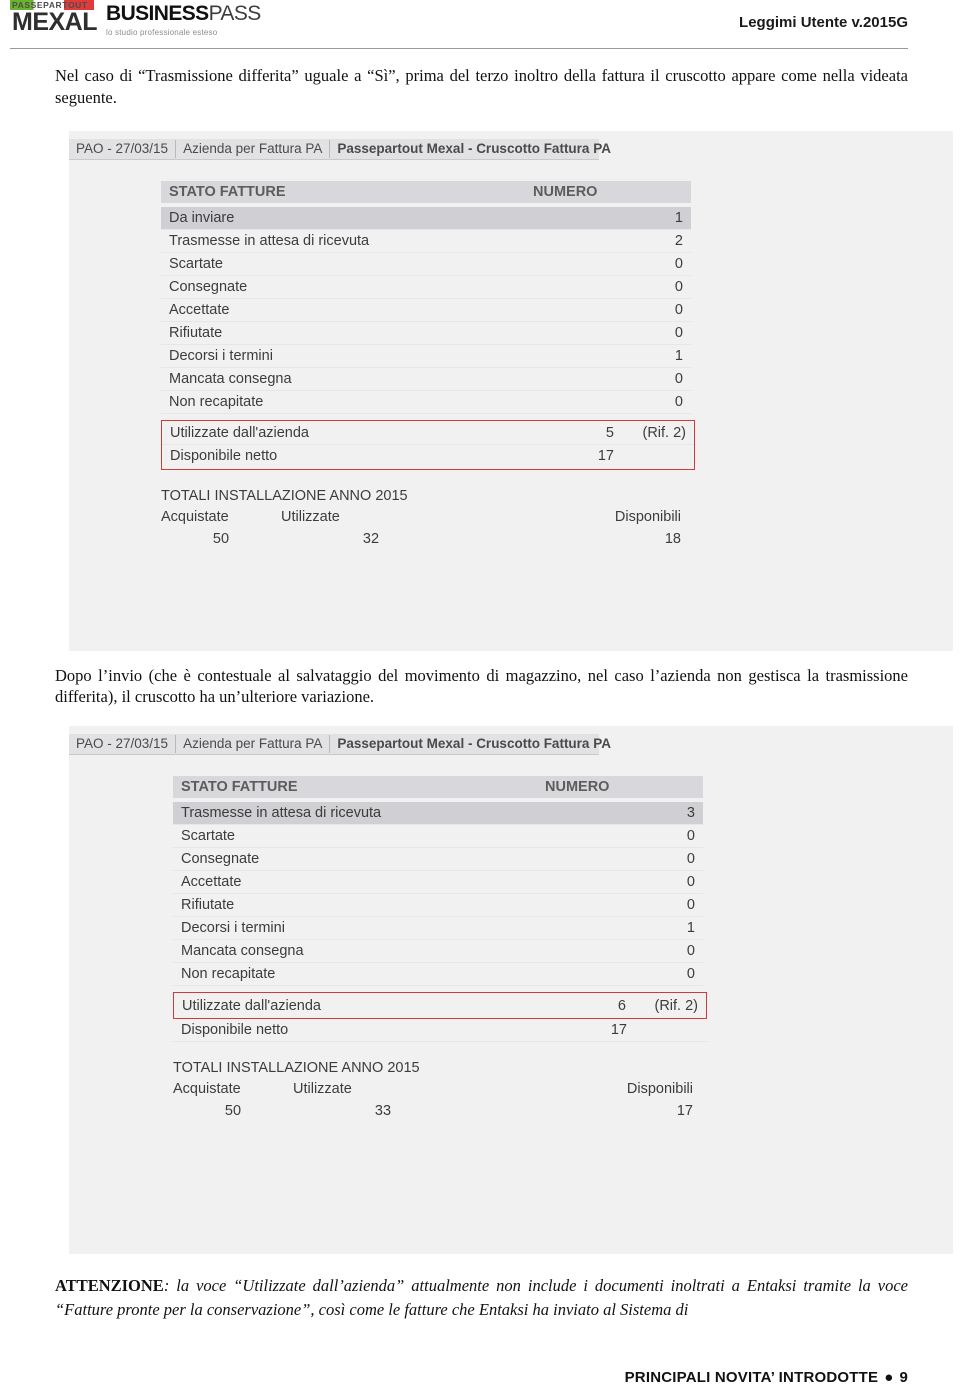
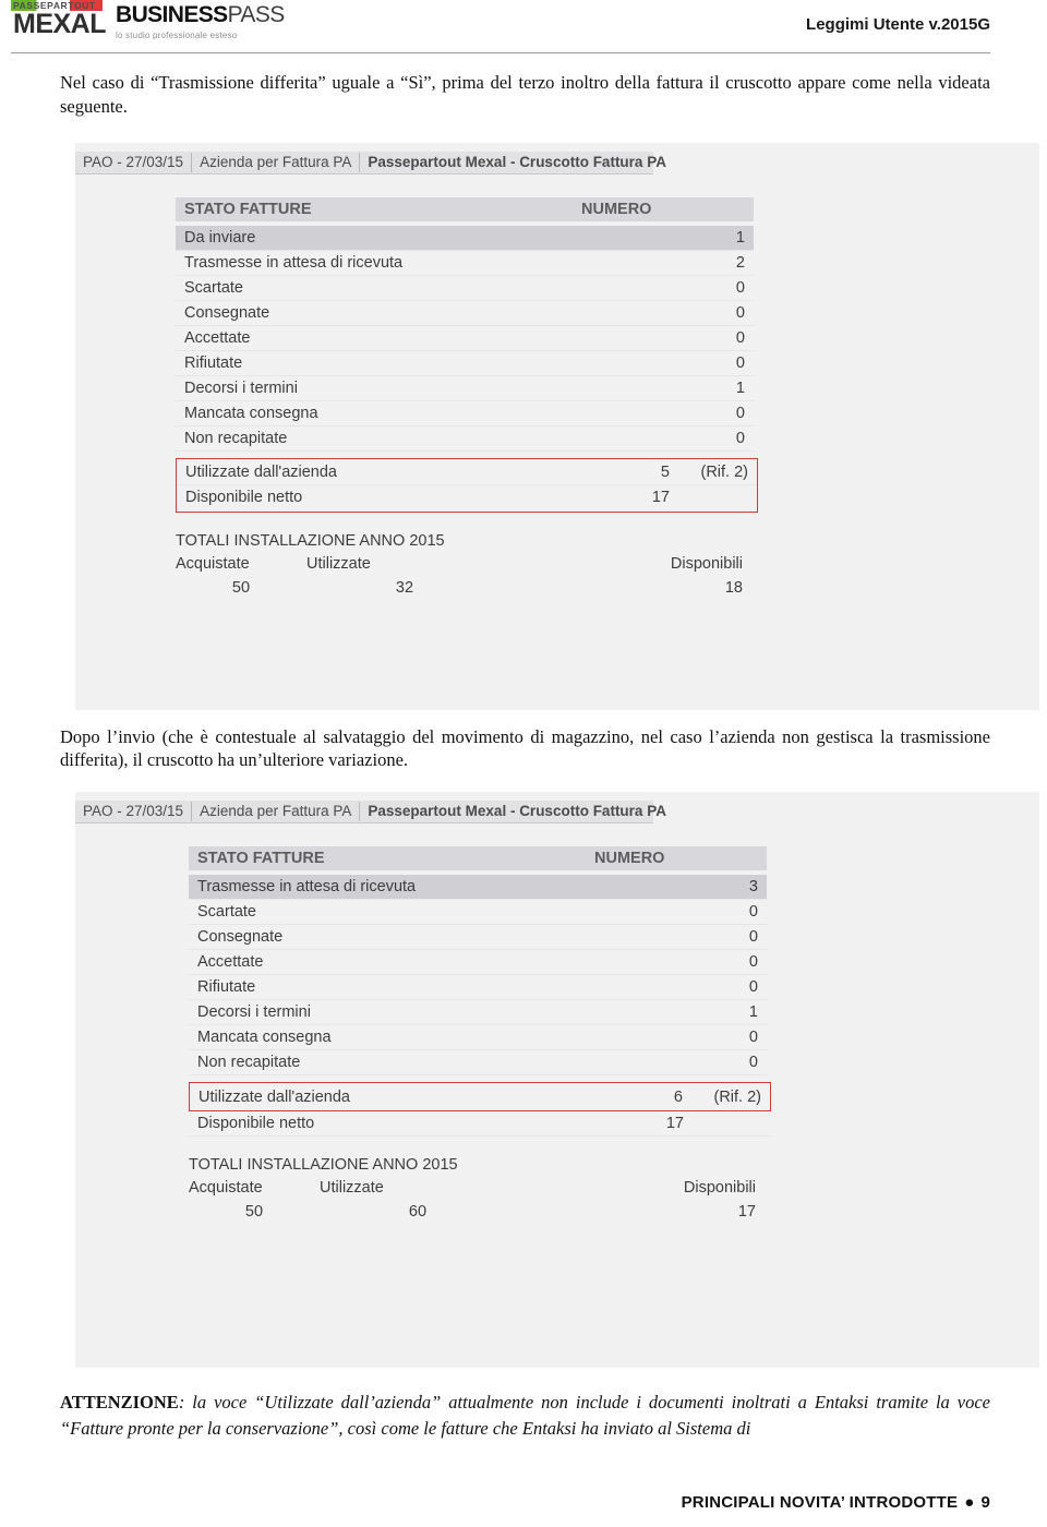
  PASSEPARTOUT
  MEXAL
  BUSINESSPASS
  lo studio professionale esteso
  Leggimi Utente v.2015G
  Nel caso di “Trasmissione differita” uguale a “Sì”, prima del terzo inoltro della fattura il cruscotto appare come nella videata seguente.
  PAO - 27/03/15
  Azienda per Fattura PA
  Passepartout Mexal - Cruscotto Fattura PA
  STATO FATTURE
  NUMERO
  Da inviare
  1
  Trasmesse in attesa di ricevuta
  2
  Scartate
  0
  Consegnate
  0
  Accettate
  0
  Rifiutate
  0
  Decorsi i termini
  1
  Mancata consegna
  0
  Non recapitate
  0
  Utilizzate dall'azienda
  5
  (Rif. 2)
  Disponibile netto
  17
  TOTALI INSTALLAZIONE ANNO 2015
  Acquistate
  Utilizzate
  Disponibili
  50
  32
  18
  Dopo l’invio (che è contestuale al salvataggio del movimento di magazzino, nel caso l’azienda non gestisca la trasmissione differita), il cruscotto ha un’ulteriore variazione.
  PAO - 27/03/15
  Azienda per Fattura PA
  Passepartout Mexal - Cruscotto Fattura PA
  STATO FATTURE
  NUMERO
  Trasmesse in attesa di ricevuta
  3
  Scartate
  0
  Consegnate
  0
  Accettate
  0
  Rifiutate
  0
  Decorsi i termini
  1
  Mancata consegna
  0
  Non recapitate
  0
  Utilizzate dall'azienda
  6
  (Rif. 2)
  Disponibile netto
  17
  TOTALI INSTALLAZIONE ANNO 2015
  Acquistate
  Utilizzate
  Disponibili
  50
- 33
+ 60
  17
  ATTENZIONE: la voce “Utilizzate dall’azienda” attualmente non include i documenti inoltrati a Entaksi tramite la voce “Fatture pronte per la conservazione”, così come le fatture che Entaksi ha inviato al Sistema di
  PRINCIPALI NOVITA’ INTRODOTTE ● 9
